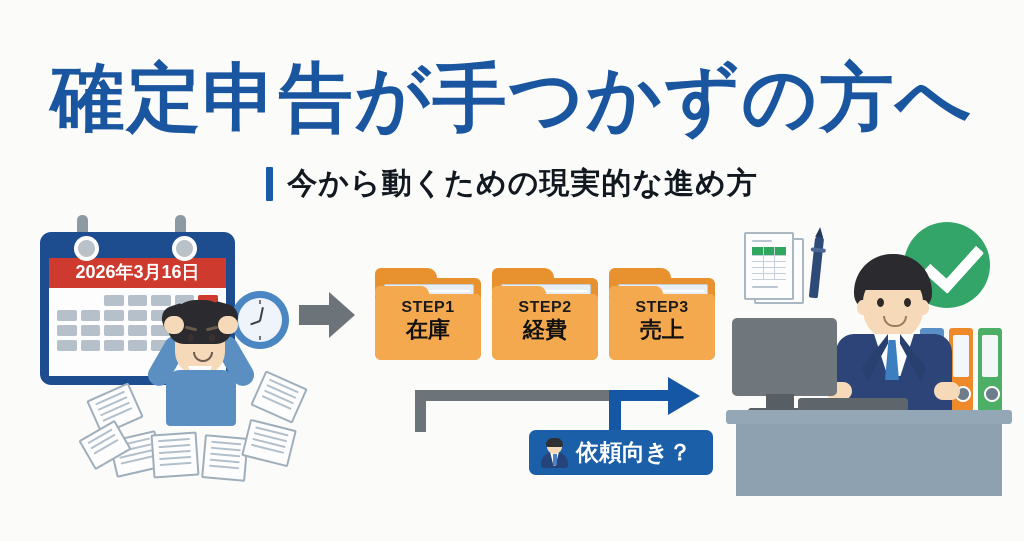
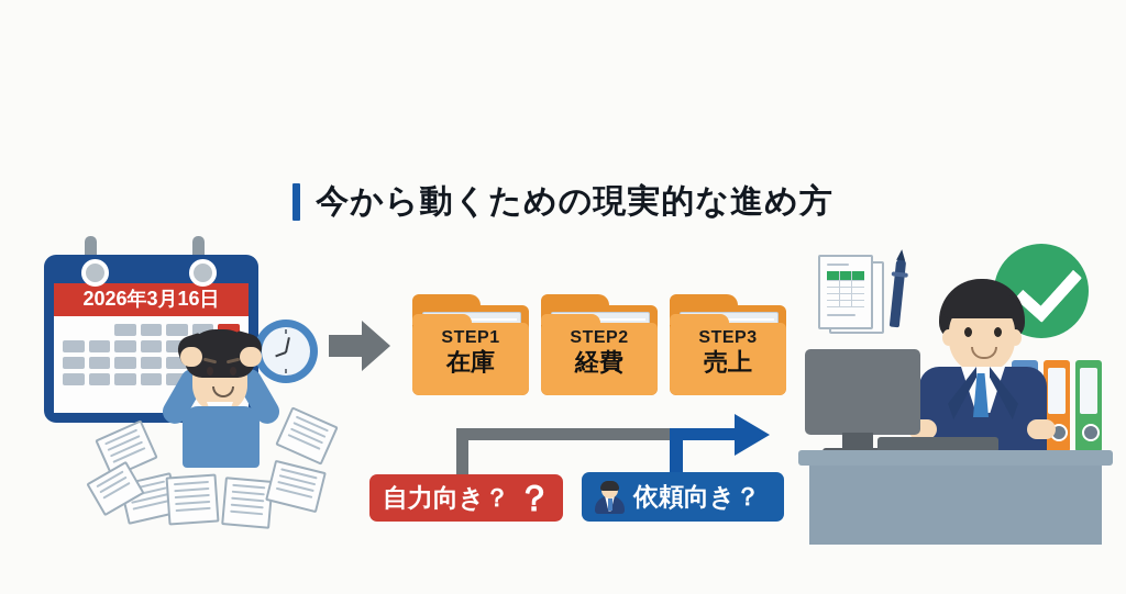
- 確定申告が手つかずの方へ
  今から動くための現実的な進め方
  2026年3月16日
  STEP1
  在庫
  STEP2
  経費
  STEP3
  売上
+ 自力向き？
+ ？
  依頼向き？
